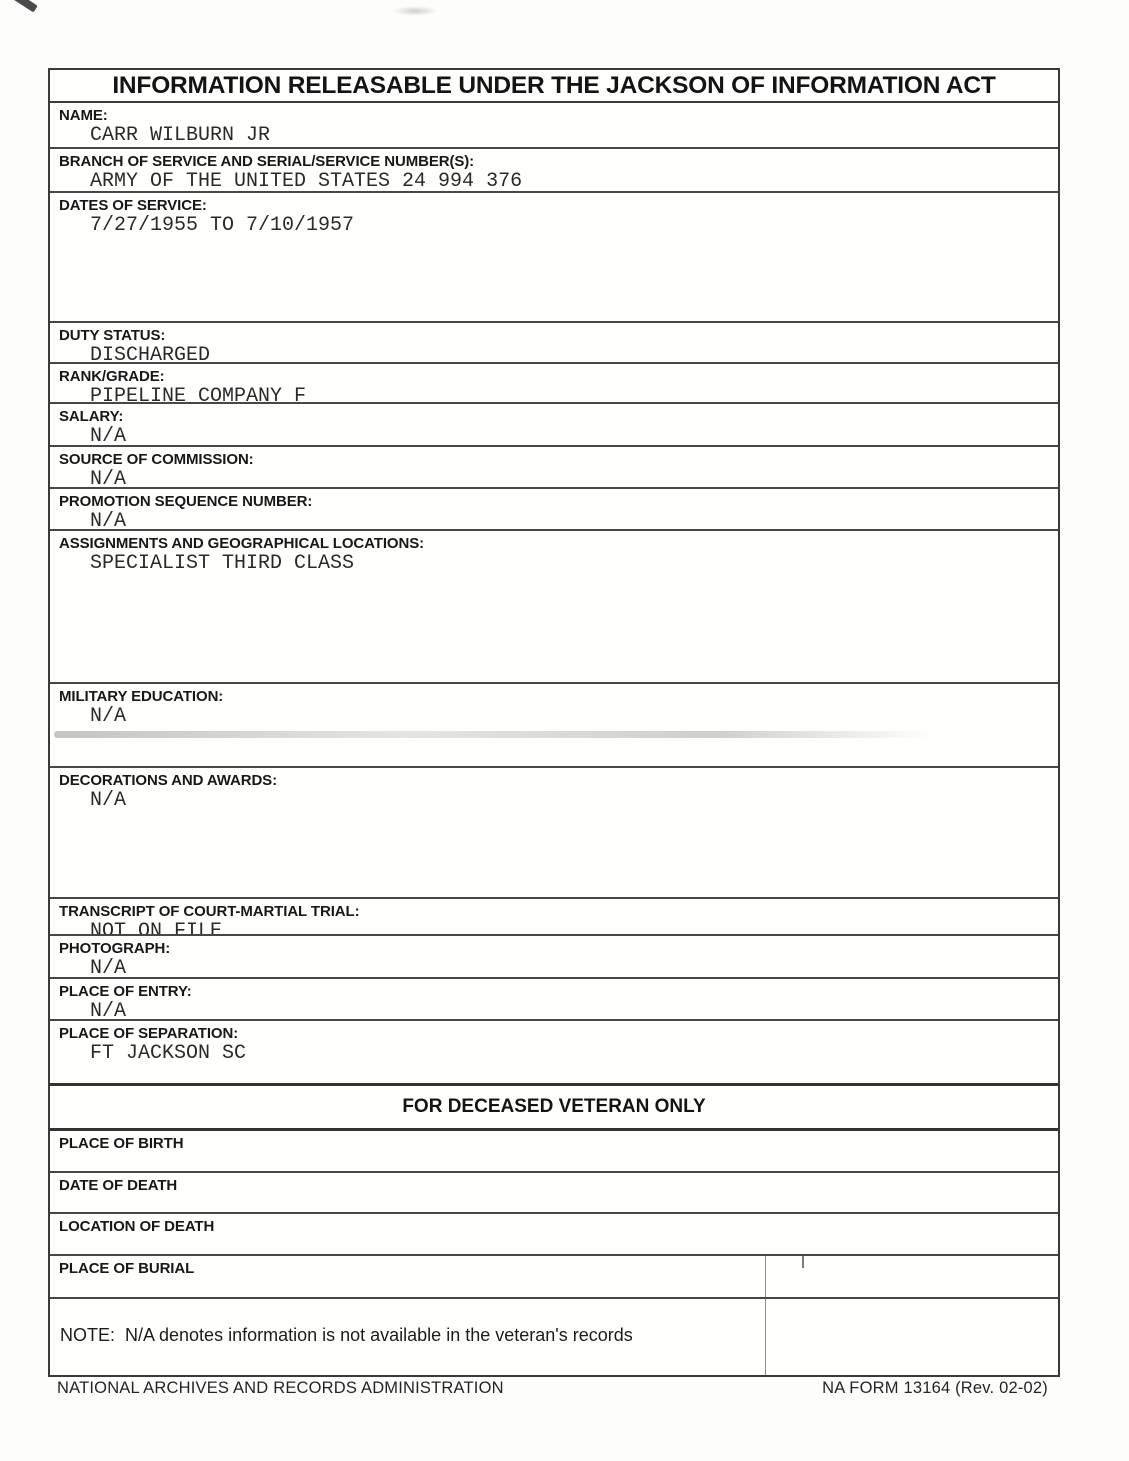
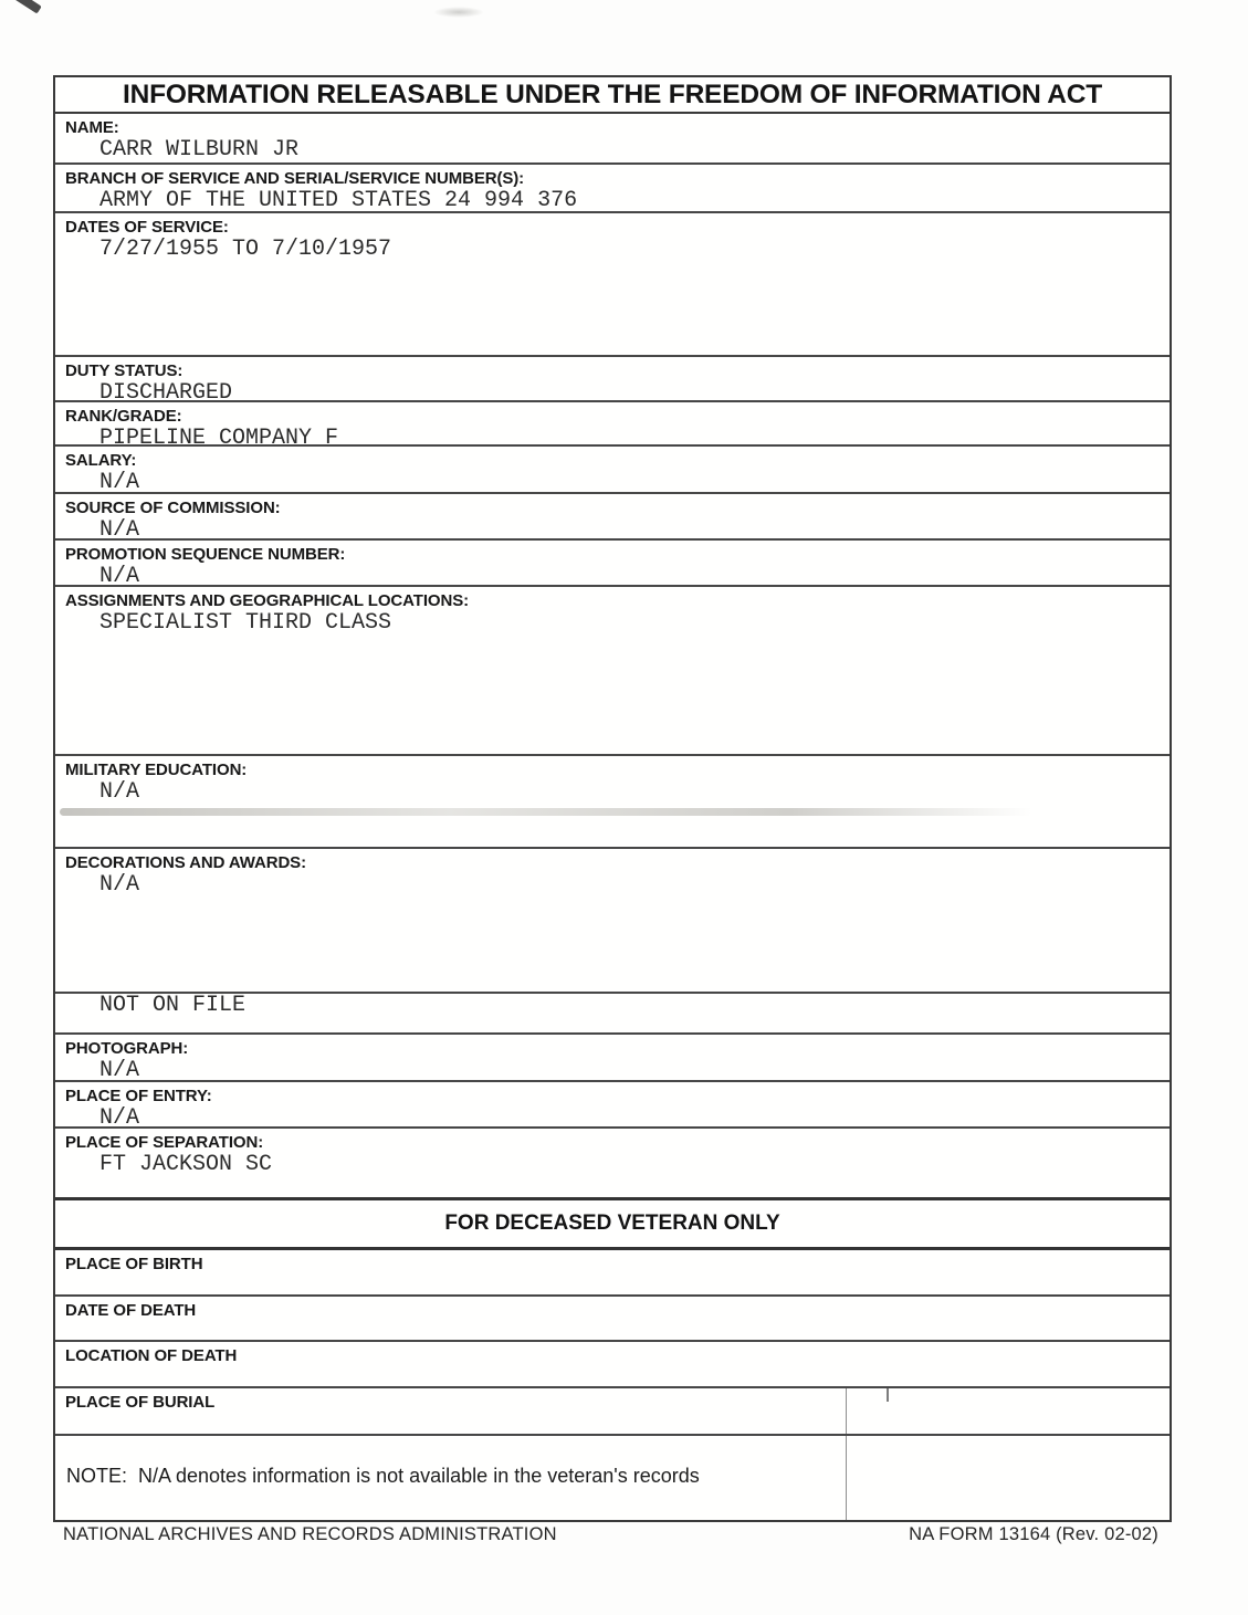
- INFORMATION RELEASABLE UNDER THE JACKSON OF INFORMATION ACT
+ INFORMATION RELEASABLE UNDER THE FREEDOM OF INFORMATION ACT
  NAME:
  CARR WILBURN JR
  BRANCH OF SERVICE AND SERIAL/SERVICE NUMBER(S):
  ARMY OF THE UNITED STATES 24 994 376
  DATES OF SERVICE:
  7/27/1955 TO 7/10/1957
  DUTY STATUS:
  DISCHARGED
  RANK/GRADE:
  PIPELINE COMPANY F
  SALARY:
  N/A
  SOURCE OF COMMISSION:
  N/A
  PROMOTION SEQUENCE NUMBER:
  N/A
  ASSIGNMENTS AND GEOGRAPHICAL LOCATIONS:
  SPECIALIST THIRD CLASS
  MILITARY EDUCATION:
  N/A
  DECORATIONS AND AWARDS:
  N/A
- TRANSCRIPT OF COURT-MARTIAL TRIAL:
  NOT ON FILE
  PHOTOGRAPH:
  N/A
  PLACE OF ENTRY:
  N/A
  PLACE OF SEPARATION:
  FT JACKSON SC
  FOR DECEASED VETERAN ONLY
  PLACE OF BIRTH
  DATE OF DEATH
  LOCATION OF DEATH
  PLACE OF BURIAL
  NOTE: N/A denotes information is not available in the veteran's records
  NATIONAL ARCHIVES AND RECORDS ADMINISTRATION
  NA FORM 13164 (Rev. 02-02)
